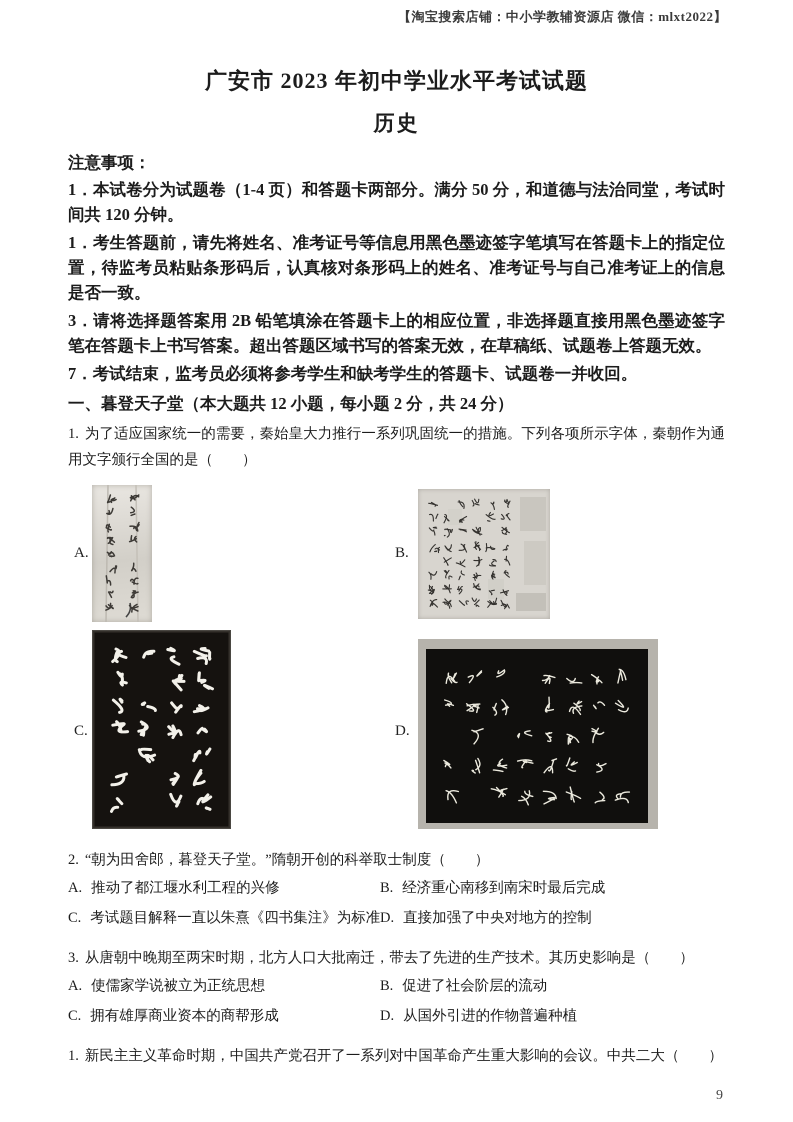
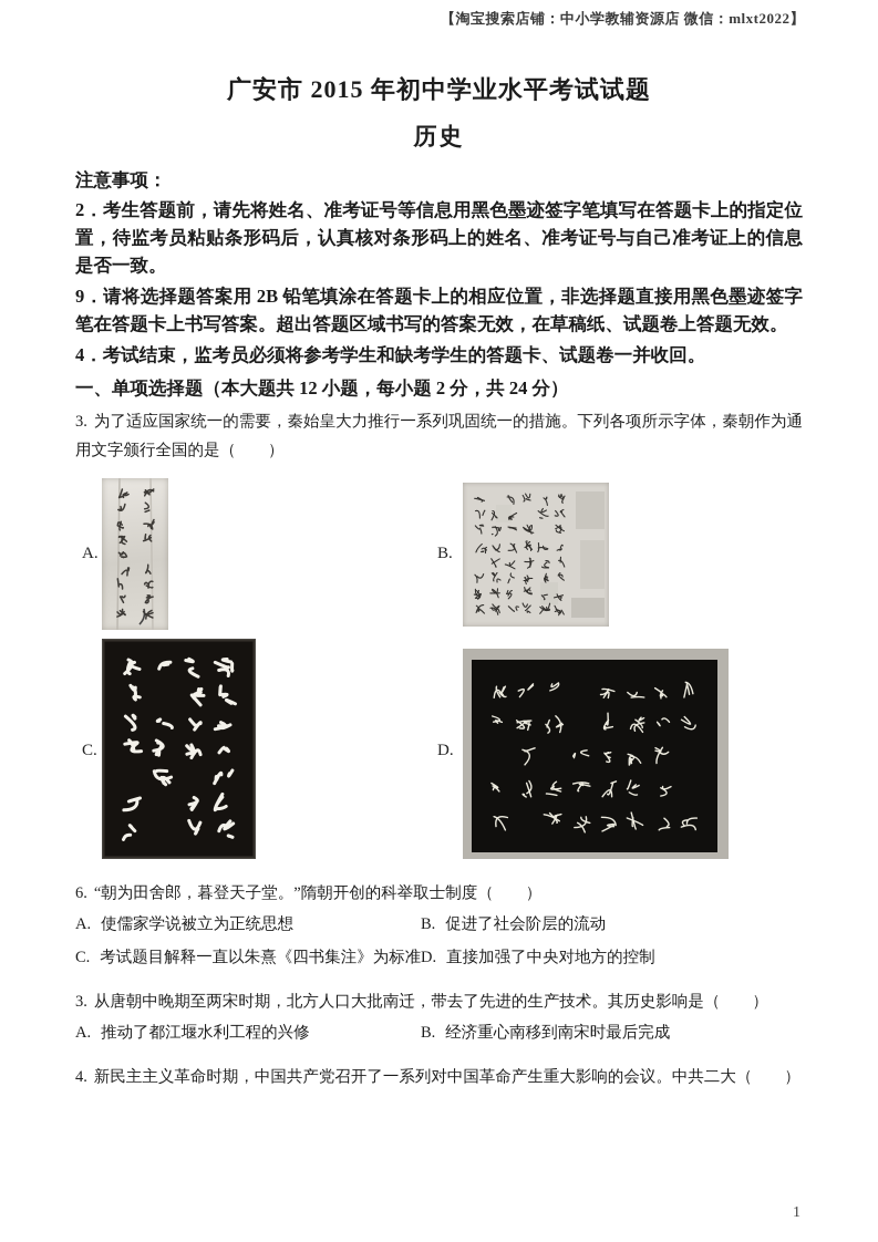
  【淘宝搜索店铺：中小学教辅资源店 微信：mlxt2022】
- 广安市 2023 年初中学业水平考试试题
+ 广安市 2015 年初中学业水平考试试题
  历史
  注意事项：
- 1．本试卷分为试题卷（1-4 页）和答题卡两部分。满分 50 分，和道德与法治同堂，考试时间共 120 分钟。
- 1．考生答题前，请先将姓名、准考证号等信息用黑色墨迹签字笔填写在答题卡上的指定位置，待监考员粘贴条形码后，认真核对条形码上的姓名、准考证号与自己准考证上的信息是否一致。
+ 2．考生答题前，请先将姓名、准考证号等信息用黑色墨迹签字笔填写在答题卡上的指定位置，待监考员粘贴条形码后，认真核对条形码上的姓名、准考证号与自己准考证上的信息是否一致。
- 3．请将选择题答案用 2B 铅笔填涂在答题卡上的相应位置，非选择题直接用黑色墨迹签字笔在答题卡上书写答案。超出答题区域书写的答案无效，在草稿纸、试题卷上答题无效。
+ 9．请将选择题答案用 2B 铅笔填涂在答题卡上的相应位置，非选择题直接用黑色墨迹签字笔在答题卡上书写答案。超出答题区域书写的答案无效，在草稿纸、试题卷上答题无效。
- 7．考试结束，监考员必须将参考学生和缺考学生的答题卡、试题卷一并收回。
+ 4．考试结束，监考员必须将参考学生和缺考学生的答题卡、试题卷一并收回。
- 一、暮登天子堂（本大题共 12 小题，每小题 2 分，共 24 分）
+ 一、单项选择题（本大题共 12 小题，每小题 2 分，共 24 分）
- 1. 为了适应国家统一的需要，秦始皇大力推行一系列巩固统一的措施。下列各项所示字体，秦朝作为通用文字颁行全国的是（ ）
+ 3. 为了适应国家统一的需要，秦始皇大力推行一系列巩固统一的措施。下列各项所示字体，秦朝作为通用文字颁行全国的是（ ）
  A.
  B.
  C.
  D.
- 2. “朝为田舍郎，暮登天子堂。”隋朝开创的科举取士制度（ ）
+ 6. “朝为田舍郎，暮登天子堂。”隋朝开创的科举取士制度（ ）
- A. 推动了都江堰水利工程的兴修
+ A. 使儒家学说被立为正统思想
- B. 经济重心南移到南宋时最后完成
+ B. 促进了社会阶层的流动
  C. 考试题目解释一直以朱熹《四书集注》为标准
  D. 直接加强了中央对地方的控制
  3. 从唐朝中晚期至两宋时期，北方人口大批南迁，带去了先进的生产技术。其历史影响是（ ）
- A. 使儒家学说被立为正统思想
+ A. 推动了都江堰水利工程的兴修
- B. 促进了社会阶层的流动
+ B. 经济重心南移到南宋时最后完成
- C. 拥有雄厚商业资本的商帮形成
- D. 从国外引进的作物普遍种植
- 1. 新民主主义革命时期，中国共产党召开了一系列对中国革命产生重大影响的会议。中共二大（ ）
+ 4. 新民主主义革命时期，中国共产党召开了一系列对中国革命产生重大影响的会议。中共二大（ ）
- 9
+ 1
